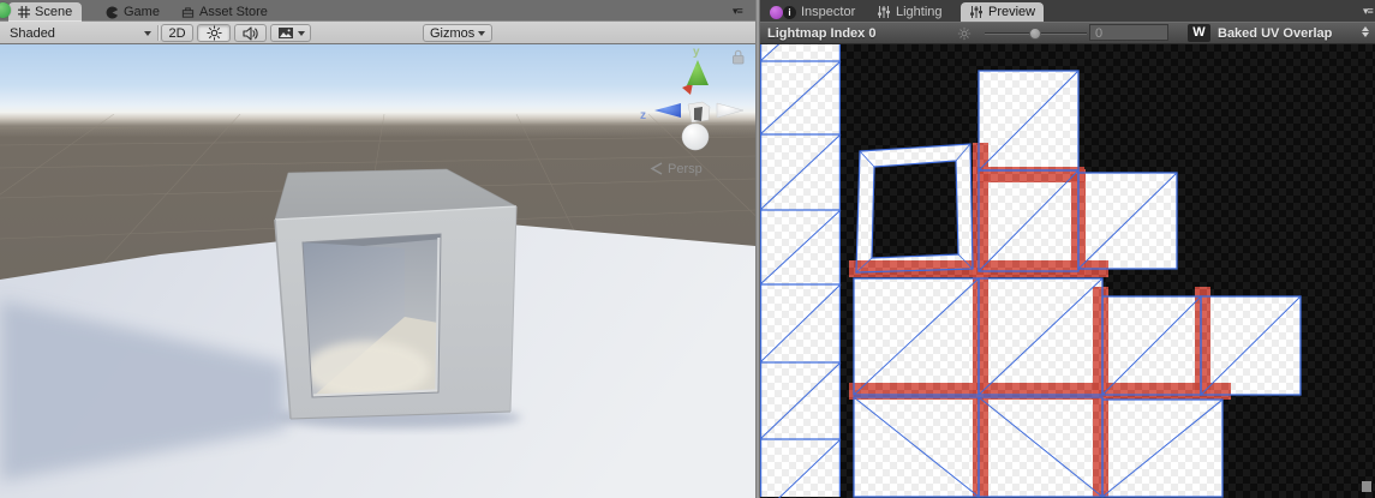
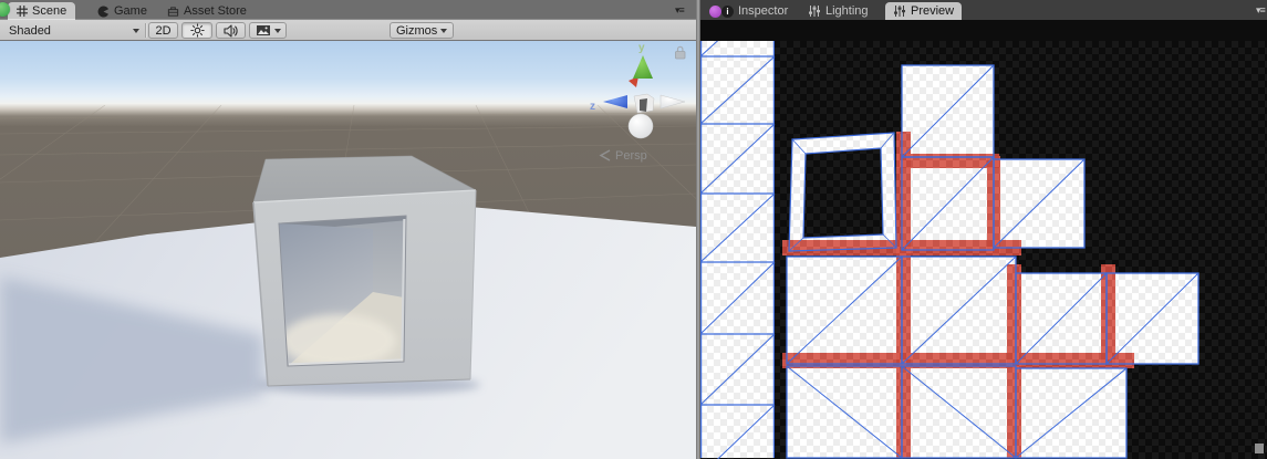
  Scene
  Game
  Asset Store
  ▾≡
  Shaded
  2D
  Gizmos
  y
  z
  Persp
  i
  Inspector
  Lighting
  Preview
  ▾≡
- Lightmap Index 0
- 0
- W
- Baked UV Overlap
